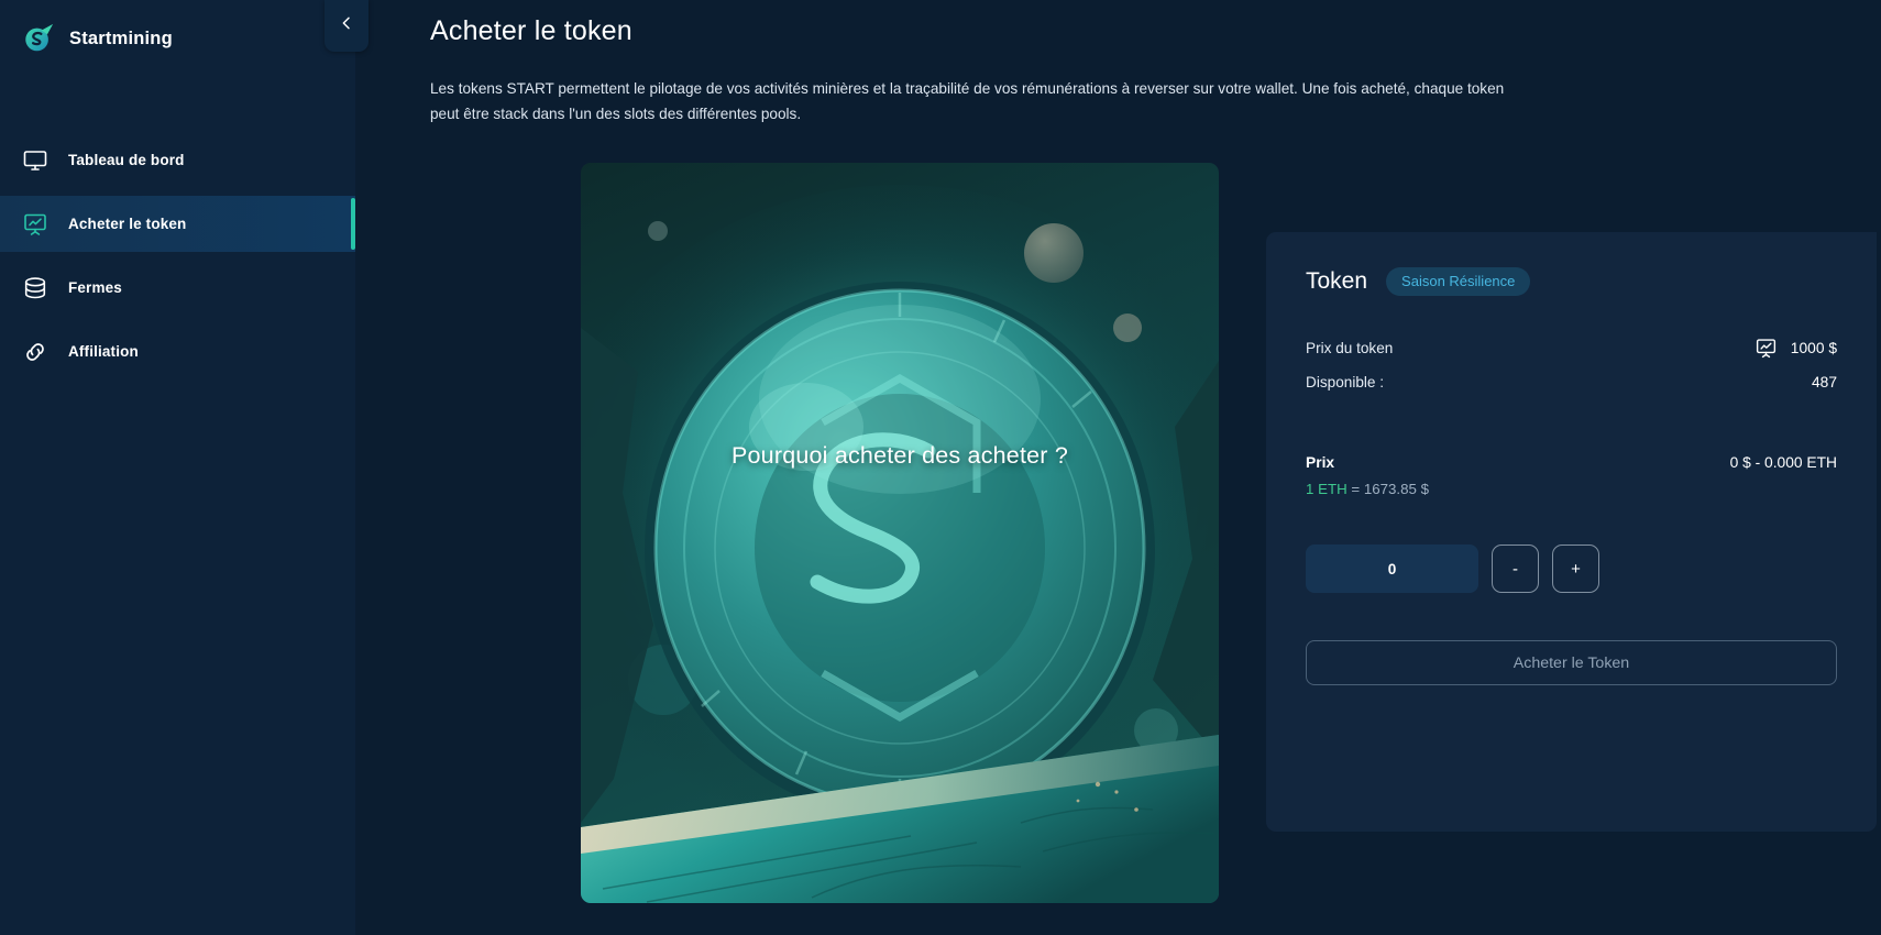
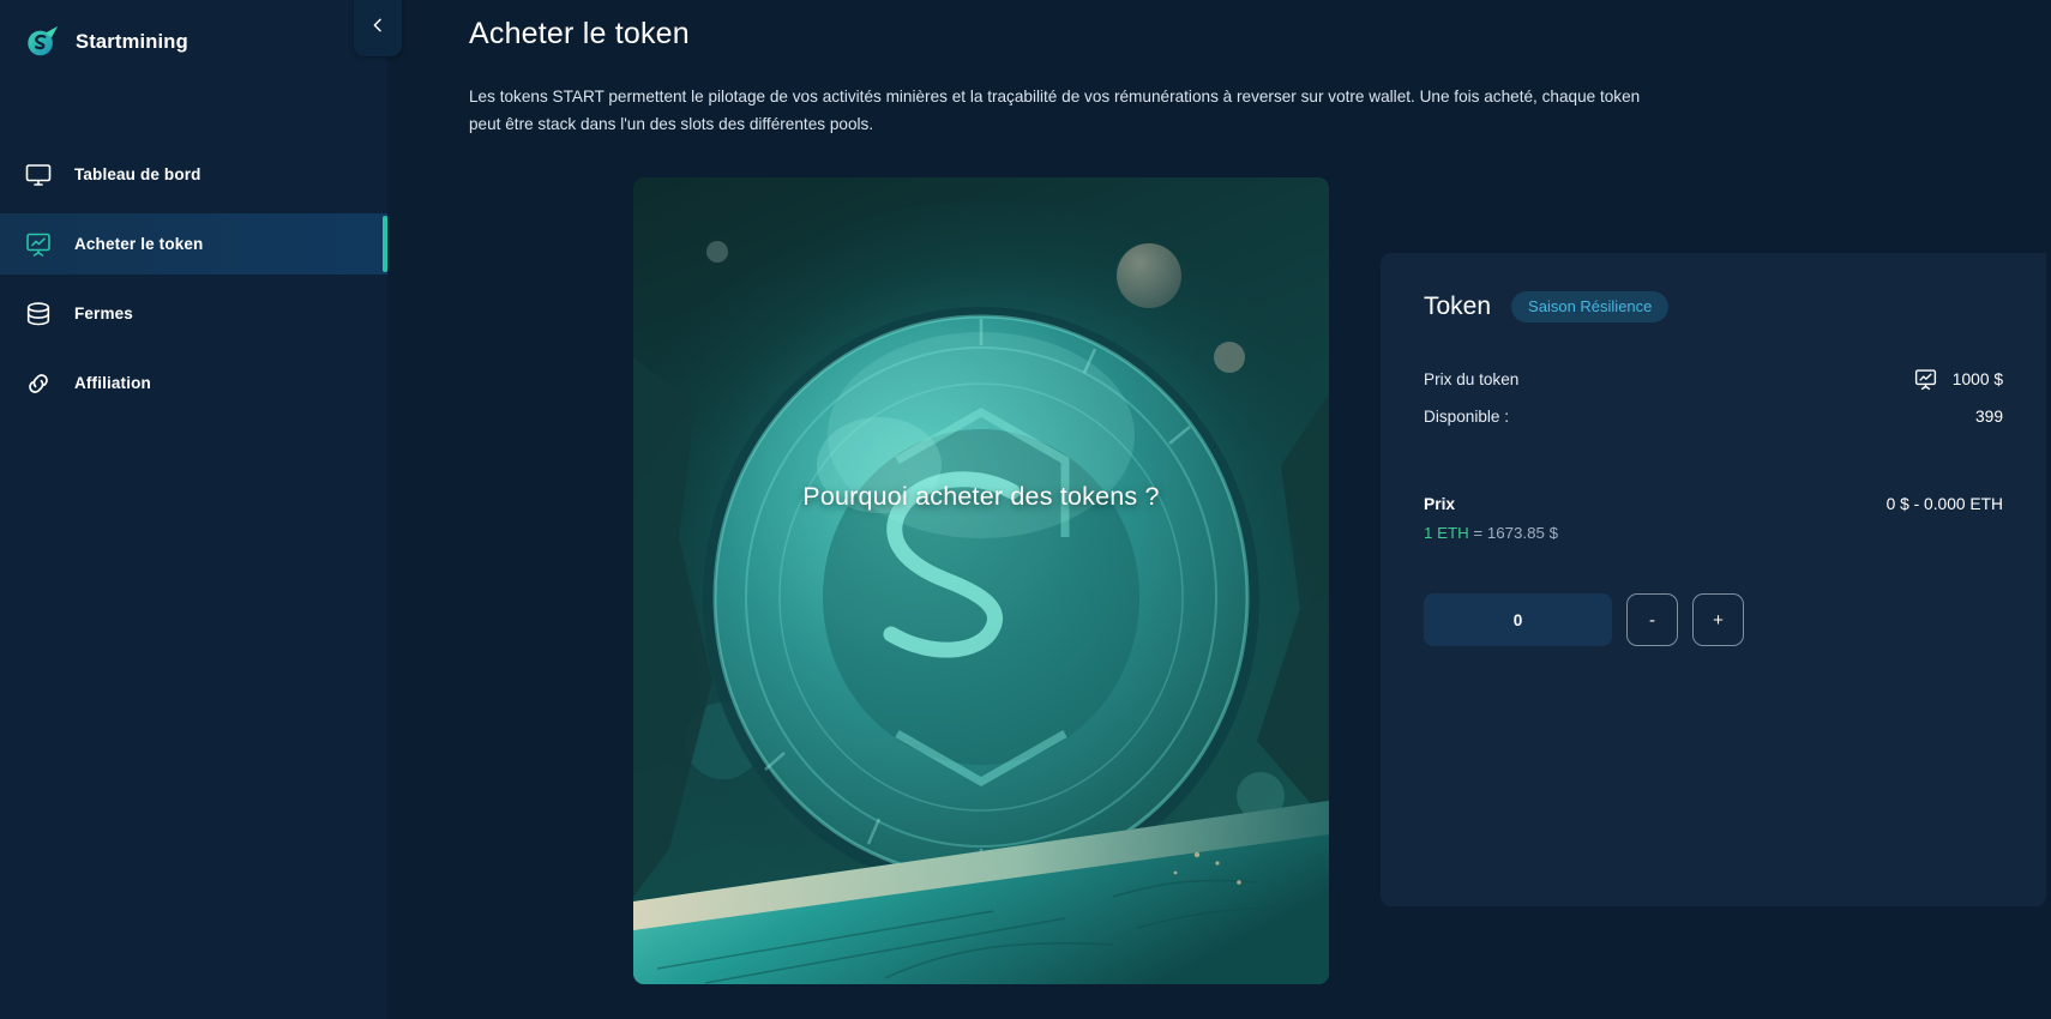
  Startmining
  Tableau de bord
  Acheter le token
  Fermes
  Affiliation
  Acheter le token
  Les tokens START permettent le pilotage de vos activités minières et la traçabilité de vos rémunérations à reverser sur votre wallet. Une fois acheté, chaque token peut être stack dans l'un des slots des différentes pools.
- Pourquoi acheter des acheter ?
+ Pourquoi acheter des tokens ?
  Token
  Saison Résilience
  Prix du token
  1000 $
  Disponible :
- 487
+ 399
  Prix
  0 $ - 0.000 ETH
  1 ETH = 1673.85 $
  0
  -
  +
- Acheter le Token
